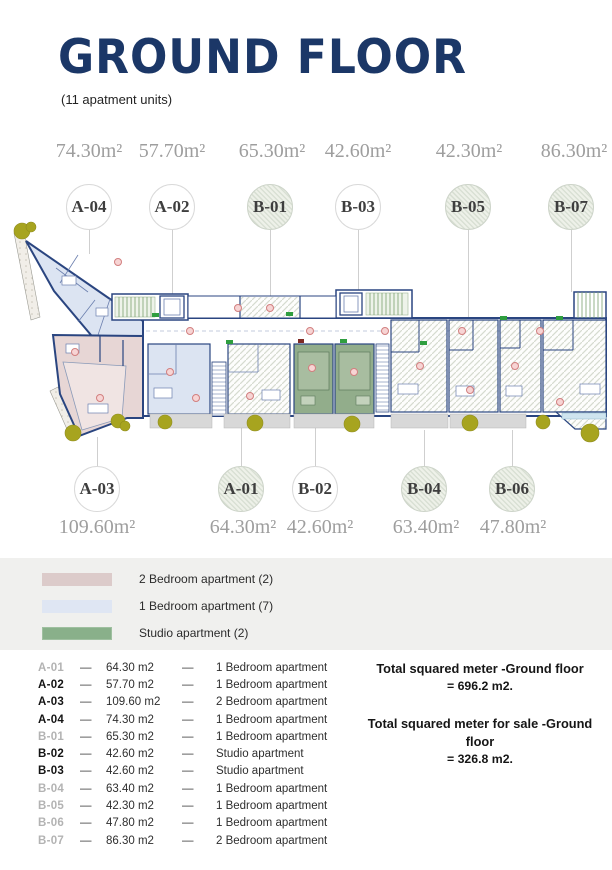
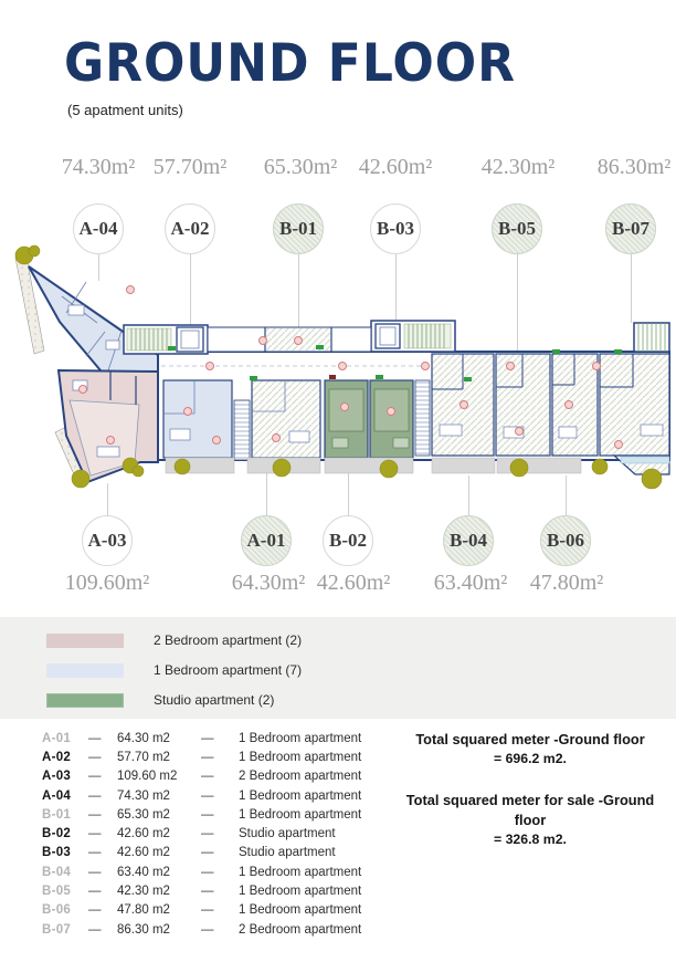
  GROUND FLOOR
- (11 apatment units)
+ (5 apatment units)
  74.30m²
  57.70m²
  65.30m²
  42.60m²
  42.30m²
  86.30m²
  A-04
  A-02
  B-01
  B-03
  B-05
  B-07
  A-03
  A-01
  B-02
  B-04
  B-06
  109.60m²
  64.30m²
  42.60m²
  63.40m²
  47.80m²
  2 Bedroom apartment (2)
  1 Bedroom apartment (7)
  Studio apartment (2)
  A-01
  —
  64.30 m2
  —
  1 Bedroom apartment
  A-02
  —
  57.70 m2
  —
  1 Bedroom apartment
  A-03
  —
  109.60 m2
  —
  2 Bedroom apartment
  A-04
  —
  74.30 m2
  —
  1 Bedroom apartment
  B-01
  —
  65.30 m2
  —
  1 Bedroom apartment
  B-02
  —
  42.60 m2
  —
  Studio apartment
  B-03
  —
  42.60 m2
  —
  Studio apartment
  B-04
  —
  63.40 m2
  —
  1 Bedroom apartment
  B-05
  —
  42.30 m2
  —
  1 Bedroom apartment
  B-06
  —
  47.80 m2
  —
  1 Bedroom apartment
  B-07
  —
  86.30 m2
  —
  2 Bedroom apartment
  Total squared meter -Ground floor
  = 696.2 m2.
  Total squared meter for sale -Ground floor
  = 326.8 m2.
